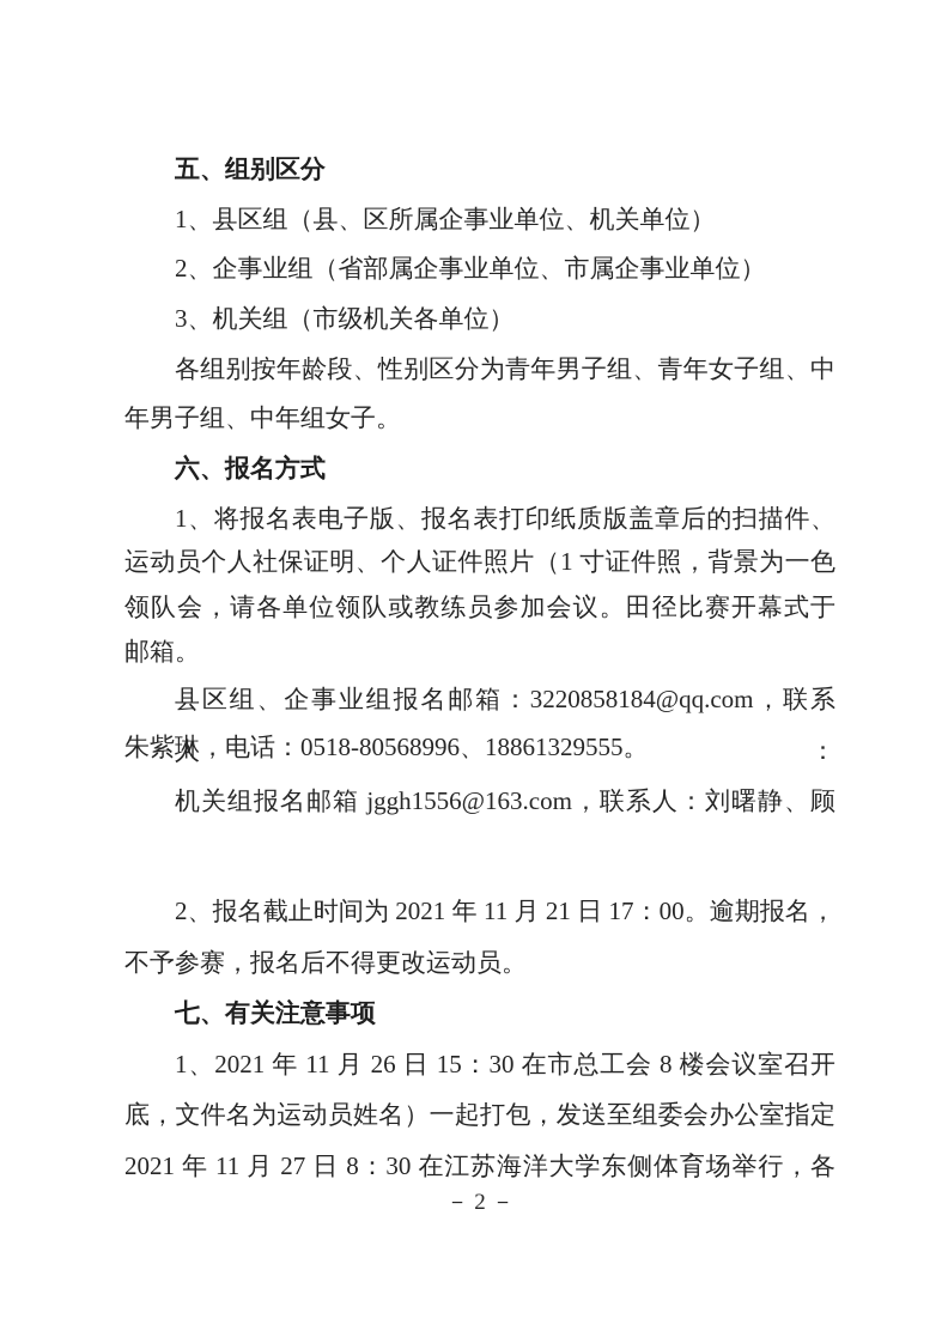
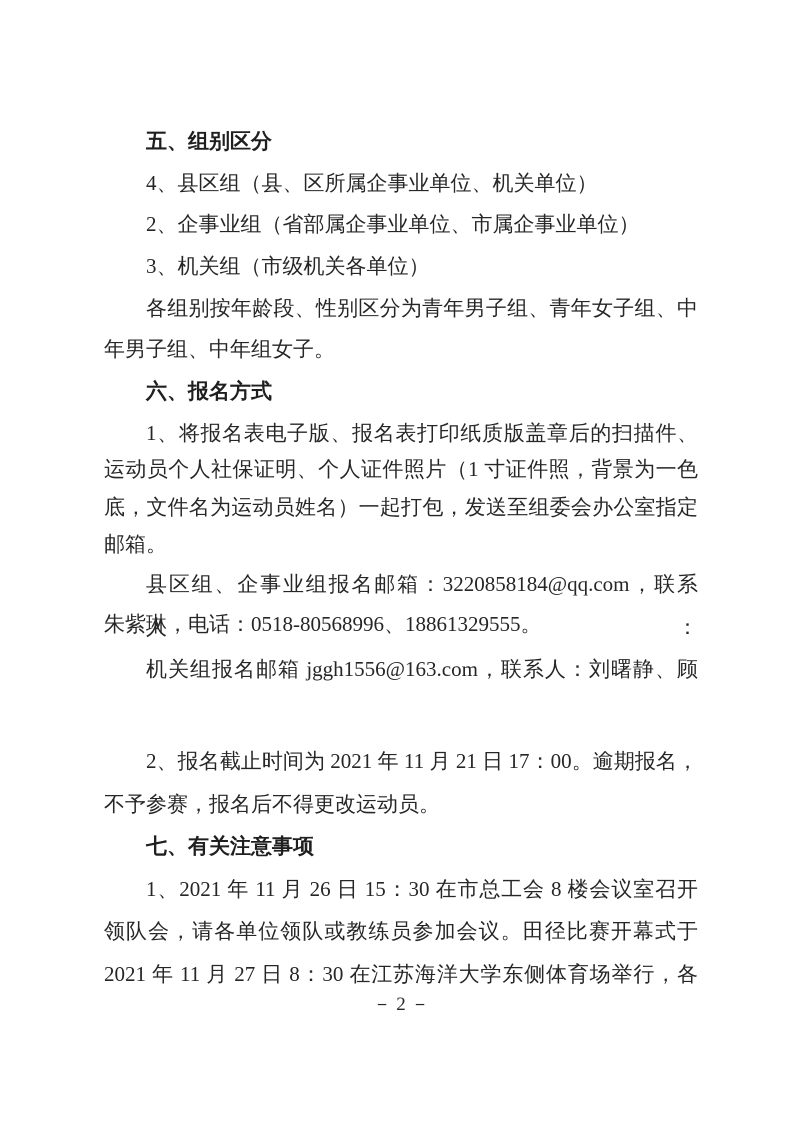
  五、组别区分
- 1、县区组（县、区所属企事业单位、机关单位）
+ 4、县区组（县、区所属企事业单位、机关单位）
  2、企事业组（省部属企事业单位、市属企事业单位）
  3、机关组（市级机关各单位）
  各组别按年龄段、性别区分为青年男子组、青年女子组、中
  年男子组、中年组女子。
  六、报名方式
  1、将报名表电子版、报名表打印纸质版盖章后的扫描件、
  运动员个人社保证明、个人证件照片（1 寸证件照，背景为一色
- 领队会，请各单位领队或教练员参加会议。田径比赛开幕式于
+ 底，文件名为运动员姓名）一起打包，发送至组委会办公室指定
  邮箱。
  县区组、企事业组报名邮箱：3220858184@qq.com，联系人：
  朱紫琳，电话：0518-80568996、18861329555。
  机关组报名邮箱 jggh1556@163.com，联系人：刘曙静、顾
  2、报名截止时间为 2021 年 11 月 21 日 17：00。逾期报名，
  不予参赛，报名后不得更改运动员。
  七、有关注意事项
  1、2021 年 11 月 26 日 15：30 在市总工会 8 楼会议室召开
- 底，文件名为运动员姓名）一起打包，发送至组委会办公室指定
+ 领队会，请各单位领队或教练员参加会议。田径比赛开幕式于
  2021 年 11 月 27 日 8：30 在江苏海洋大学东侧体育场举行，各
  － 2 －
